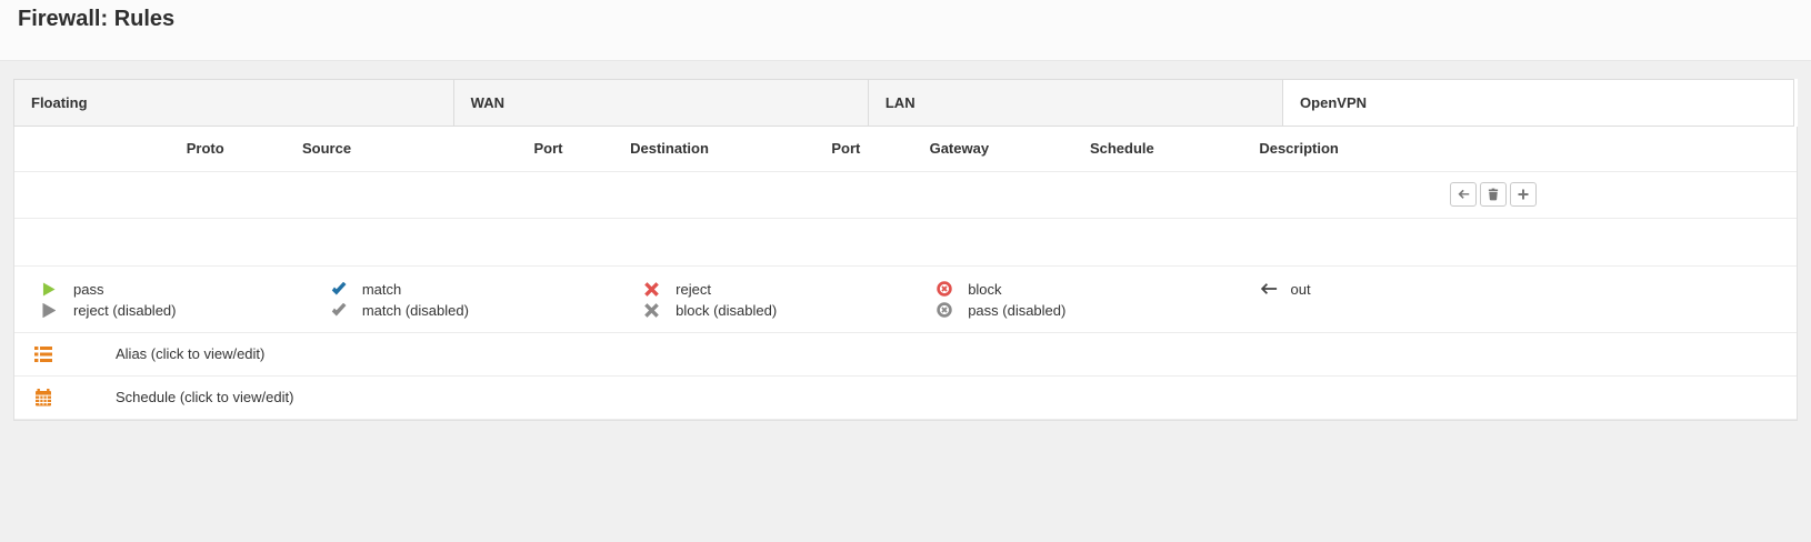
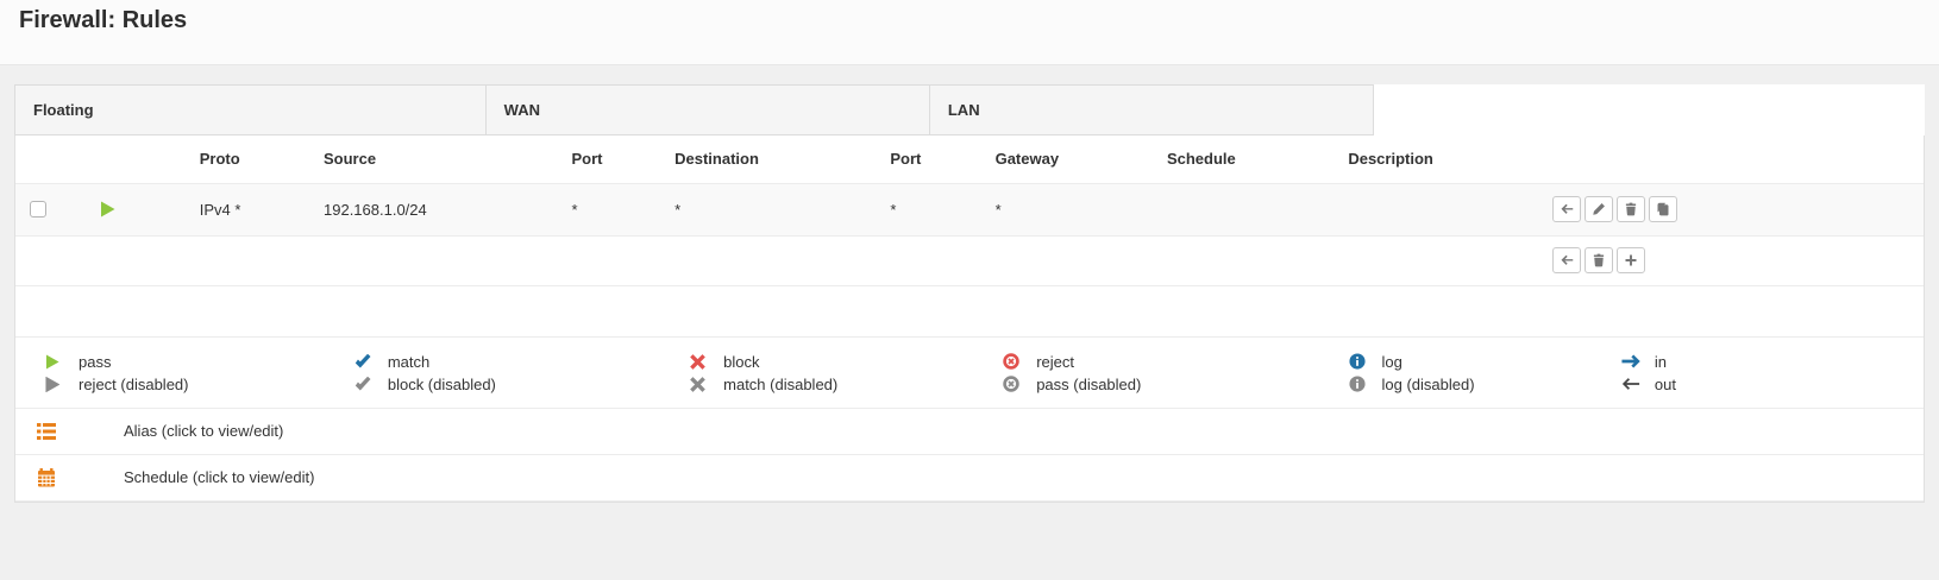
  Firewall: Rules
  Floating
  WAN
  LAN
- OpenVPN
  		Proto	Source	Port	Destination	Port	Gateway	Schedule	Description
+ 		IPv4 *	192.168.1.0/24	*	*	*	*
  pass
  reject (disabled)
  match
- match (disabled)
+ block (disabled)
- reject
+ block
- block (disabled)
+ match (disabled)
- block
+ reject
  pass (disabled)
+ log
+ log (disabled)
+ in
  out
  Alias (click to view/edit)
  Schedule (click to view/edit)
